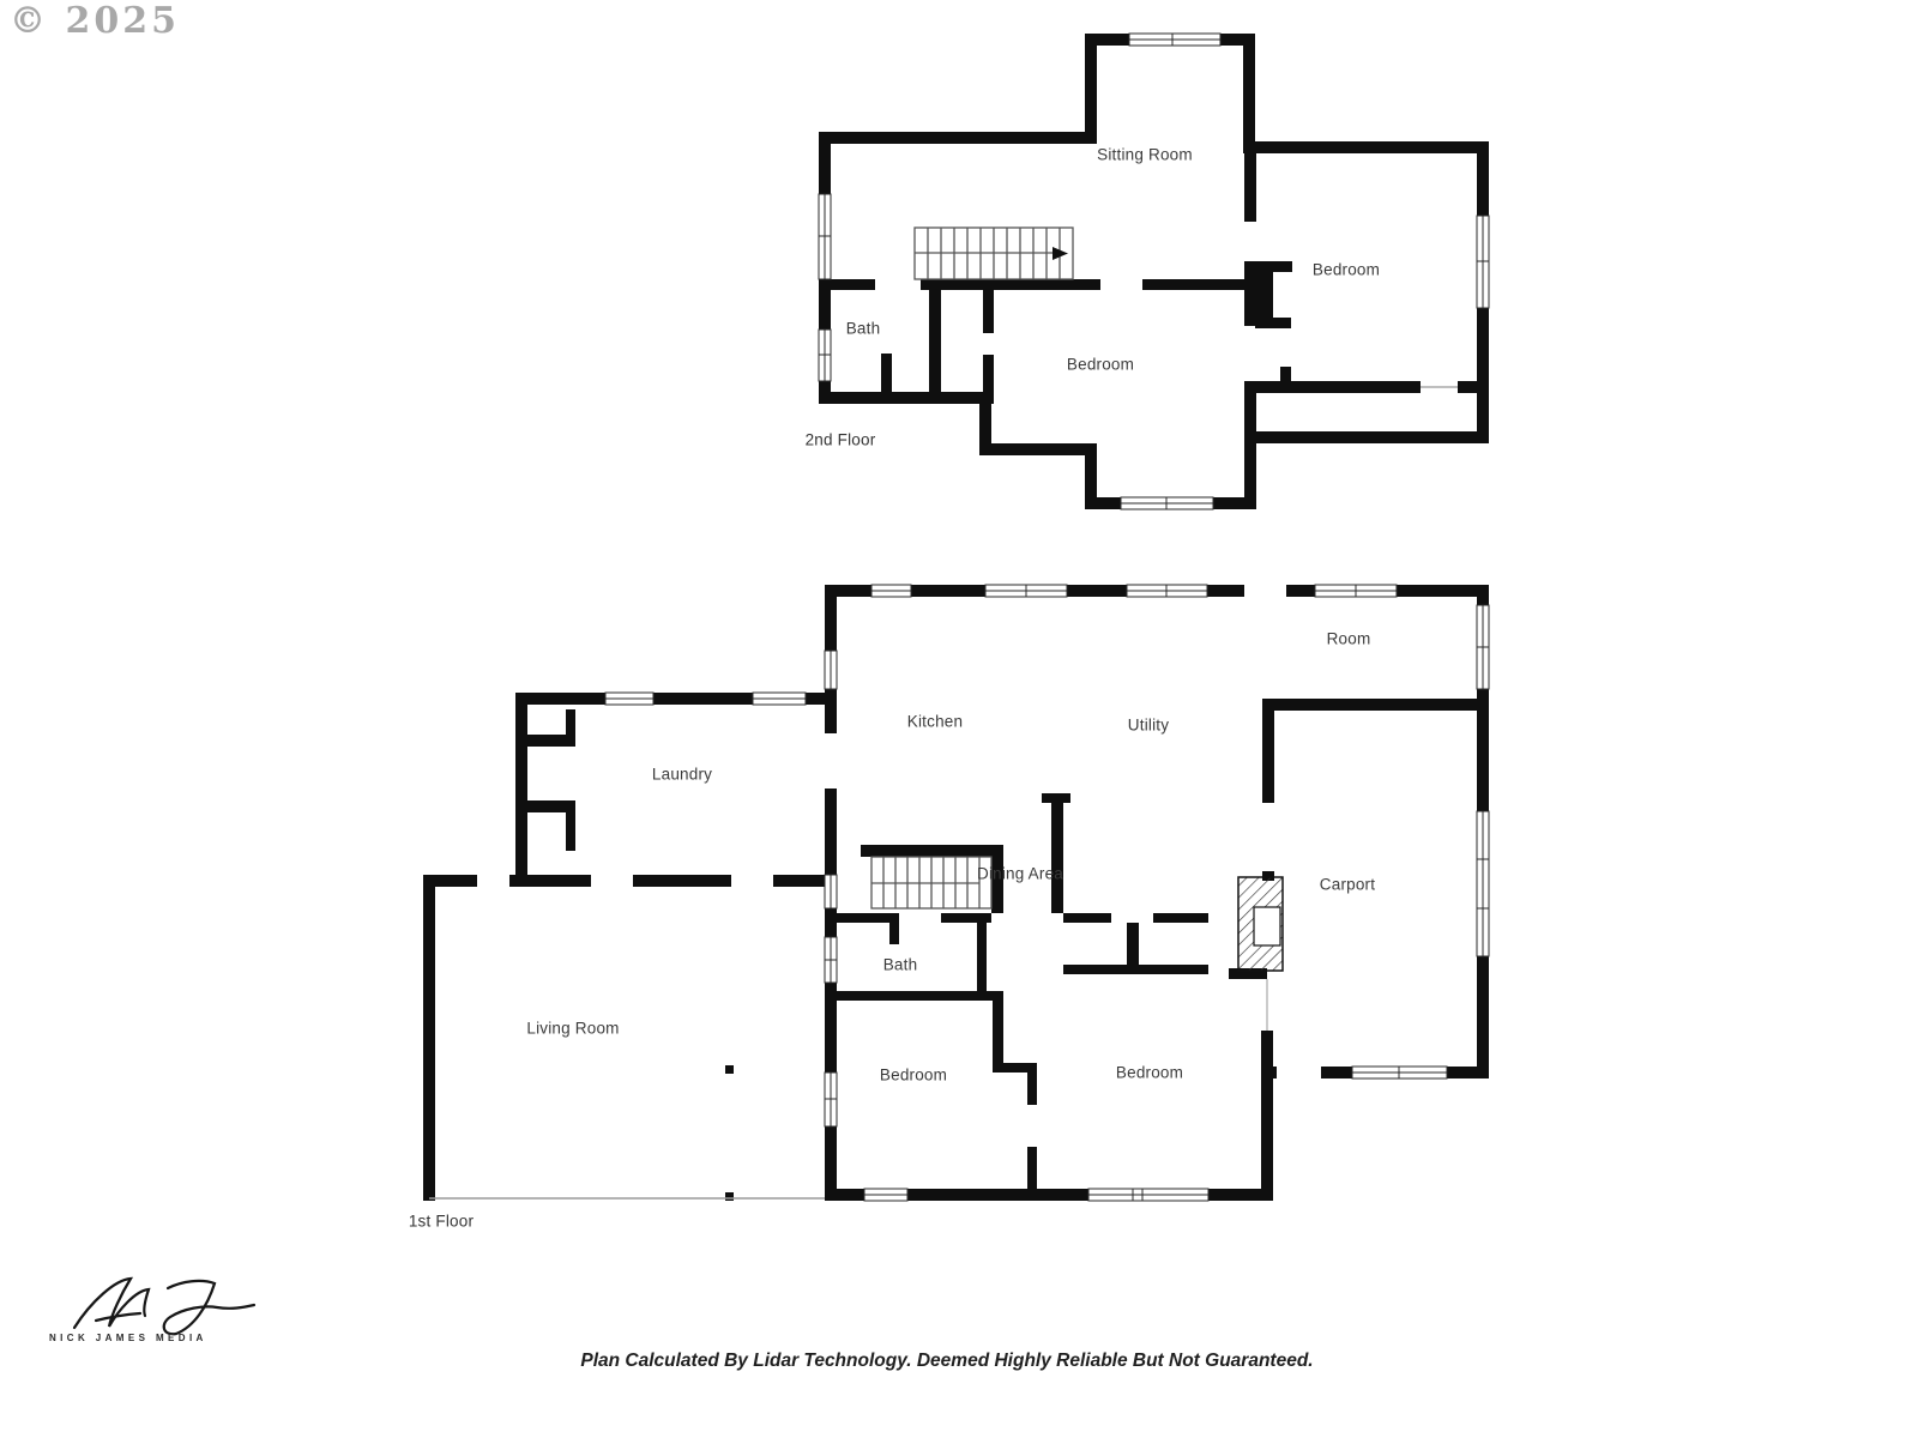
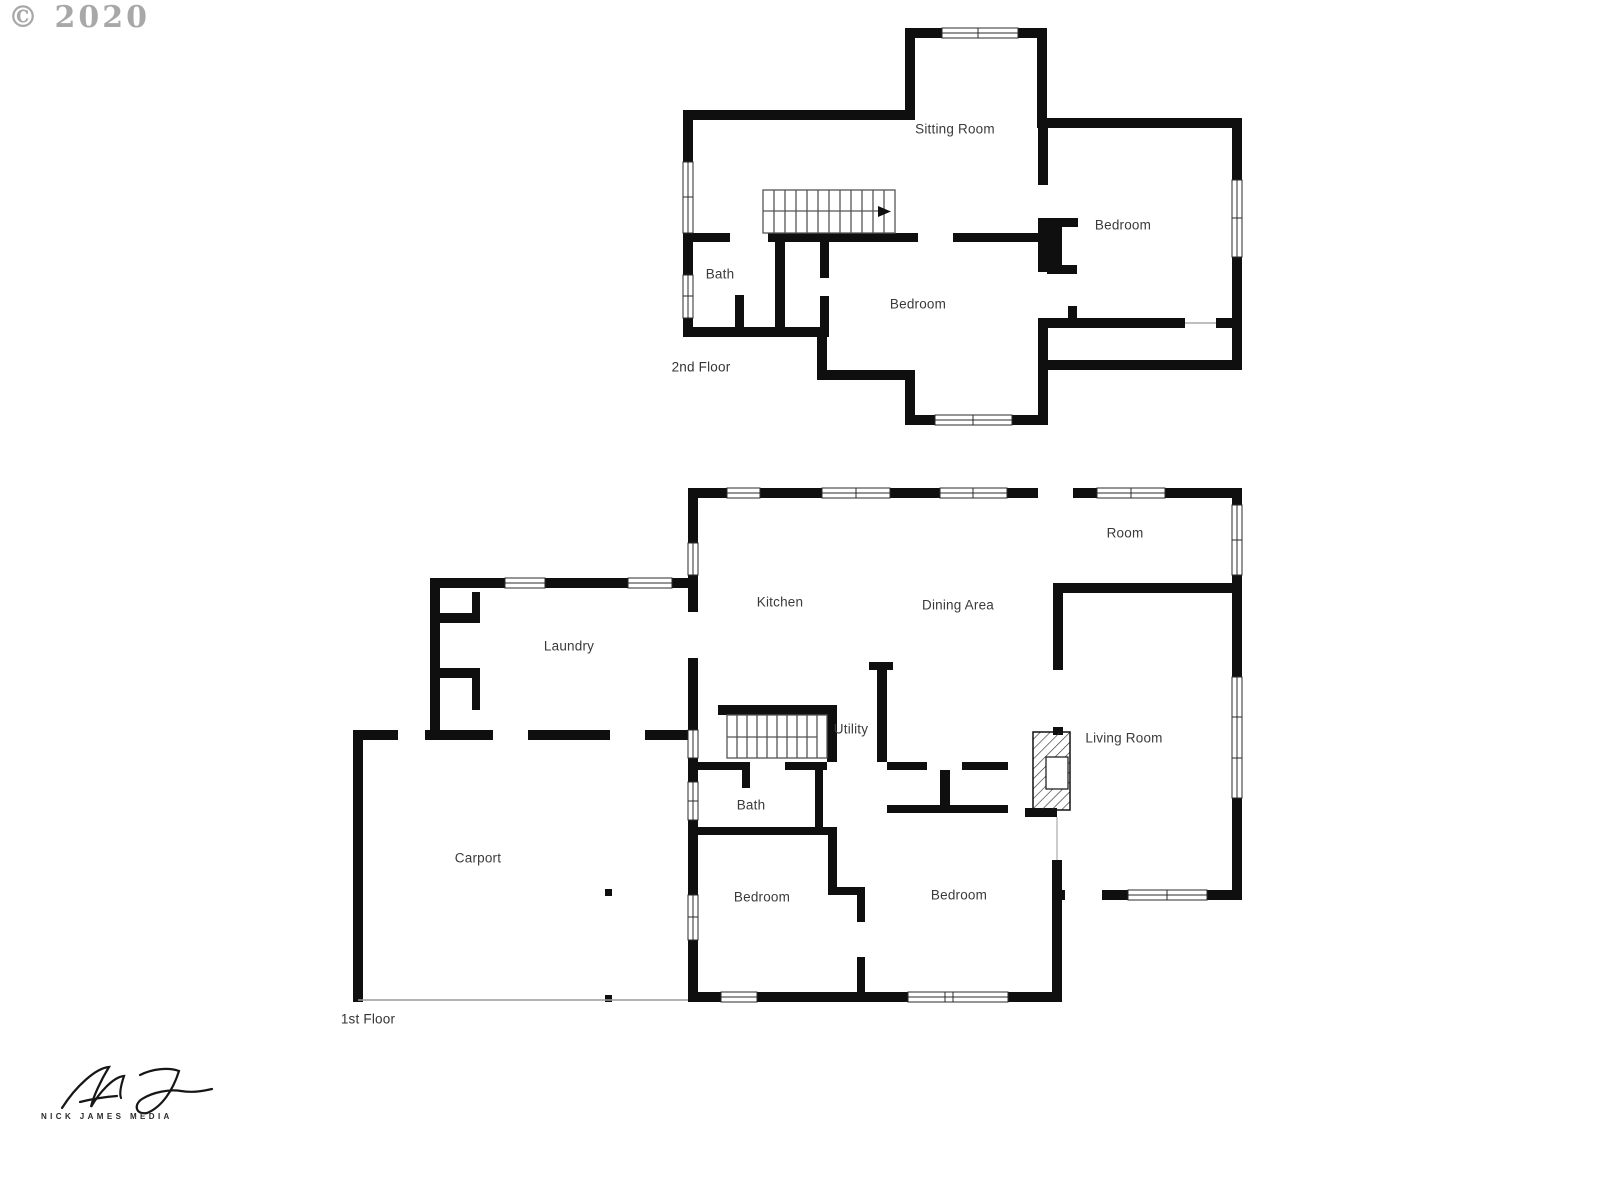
- © 2025
+ © 2020
  Sitting Room
  Bedroom
  Bath
  Bedroom
  2nd Floor
  Room
  Kitchen
- Utility
+ Dining Area
  Laundry
- Dining Area
+ Utility
- Carport
+ Living Room
  Bath
- Living Room
+ Carport
  Bedroom
  Bedroom
  1st Floor
  NICK JAMES MEDIA
- Plan Calculated By Lidar Technology. Deemed Highly Reliable But Not Guaranteed.
